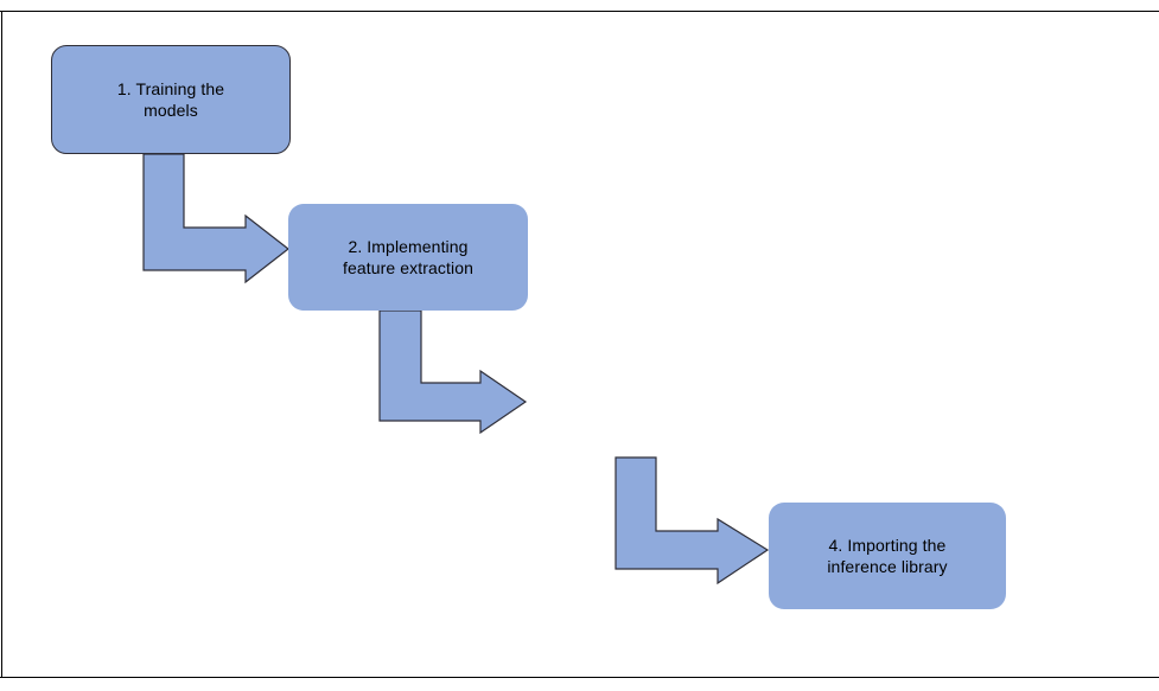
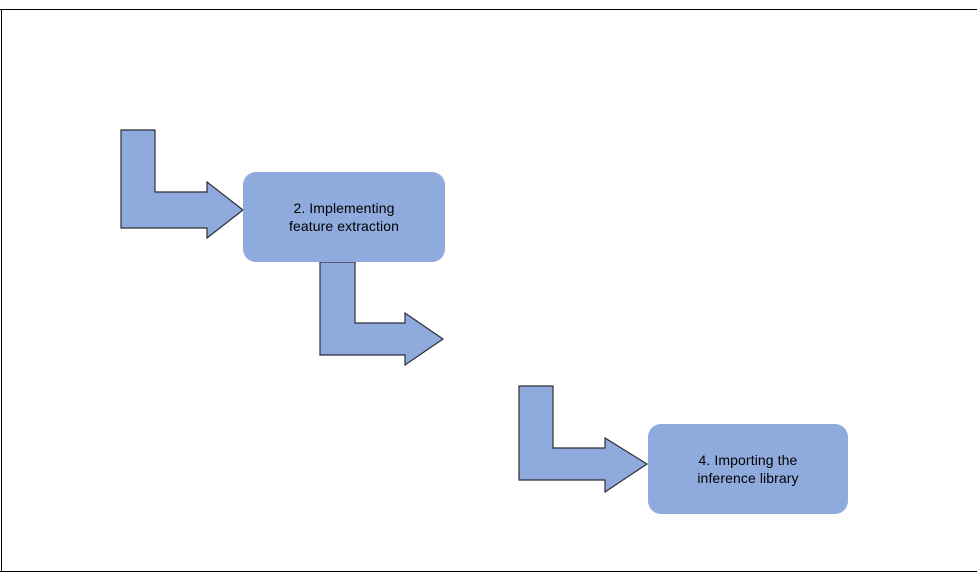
- 1. Training the
- models
  2. Implementing
  feature extraction
  4. Importing the
  inference library
